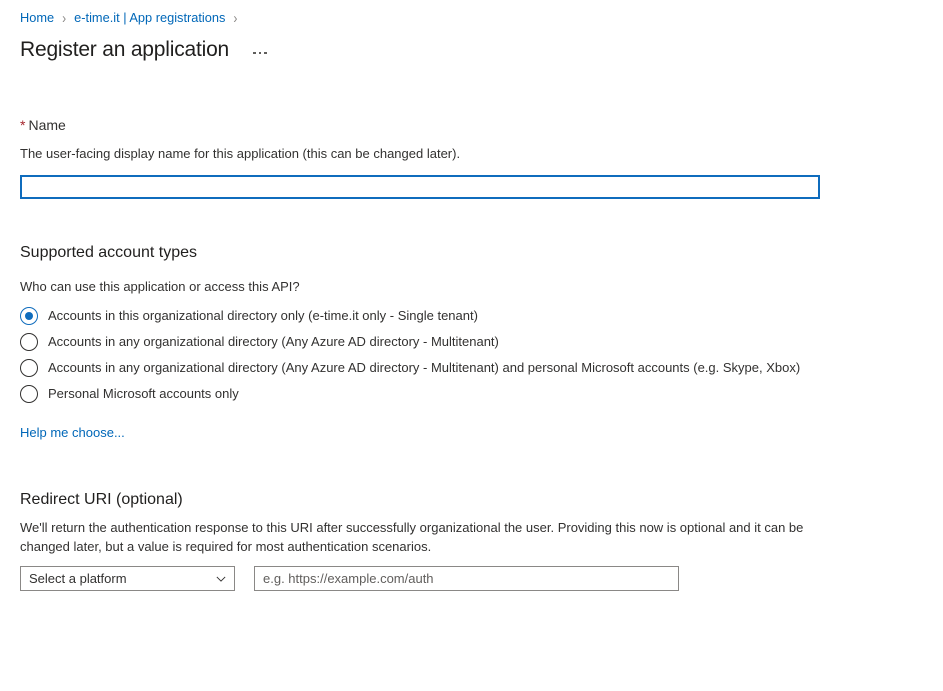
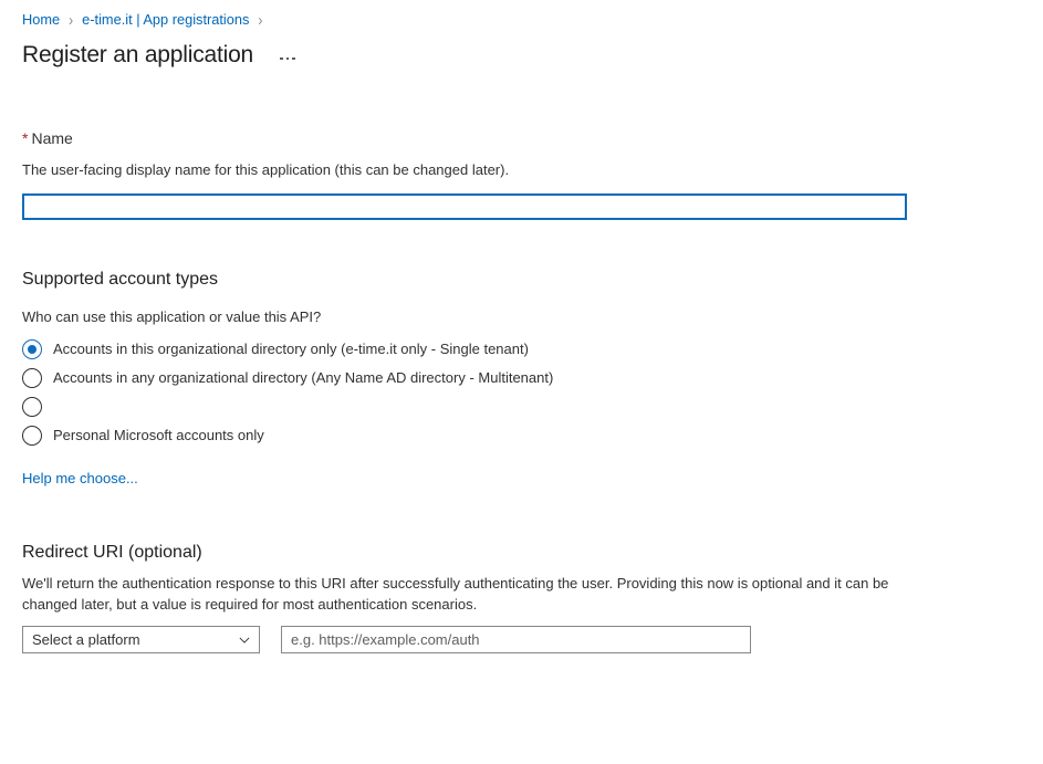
  Home
  ›
  e-time.it | App registrations
  ›
  Register an application
  * Name
  The user-facing display name for this application (this can be changed later).
  Supported account types
- Who can use this application or access this API?
+ Who can use this application or value this API?
  Accounts in this organizational directory only (e-time.it only - Single tenant)
- Accounts in any organizational directory (Any Azure AD directory - Multitenant)
+ Accounts in any organizational directory (Any Name AD directory - Multitenant)
- Accounts in any organizational directory (Any Azure AD directory - Multitenant) and personal Microsoft accounts (e.g. Skype, Xbox)
  Personal Microsoft accounts only
  Help me choose...
  Redirect URI (optional)
- We'll return the authentication response to this URI after successfully organizational the user. Providing this now is optional and it can be changed later, but a value is required for most authentication scenarios.
+ We'll return the authentication response to this URI after successfully authenticating the user. Providing this now is optional and it can be changed later, but a value is required for most authentication scenarios.
  Select a platform
  e.g. https://example.com/auth
